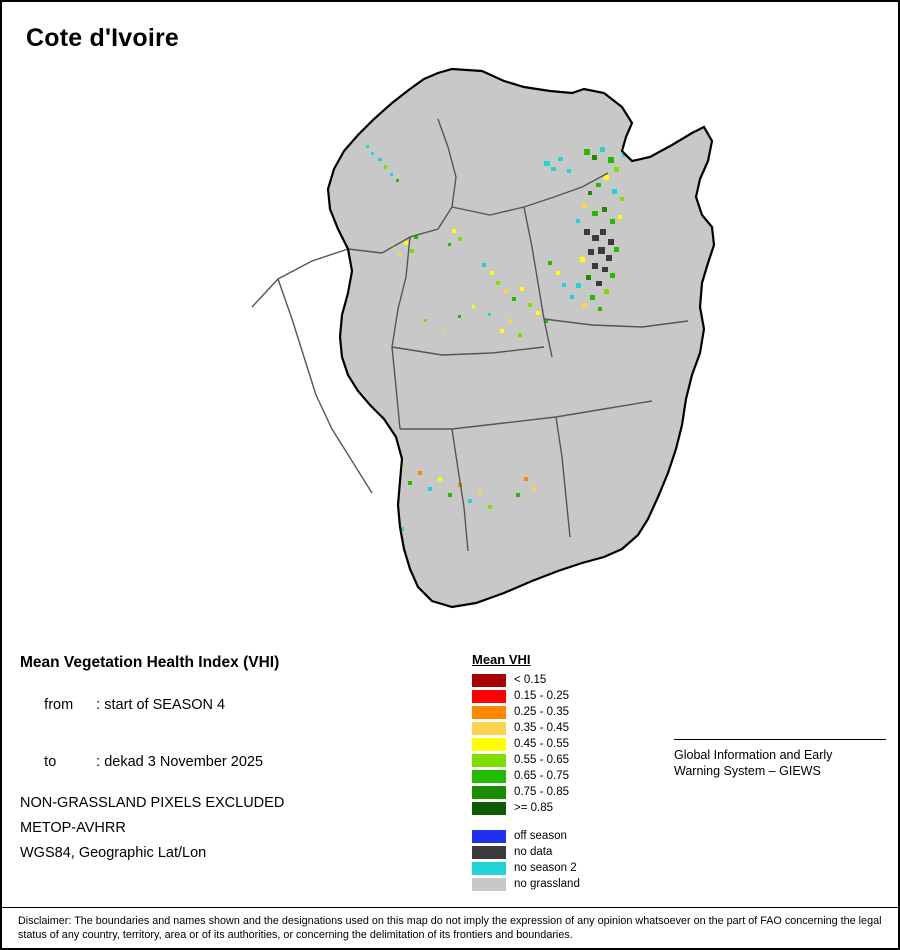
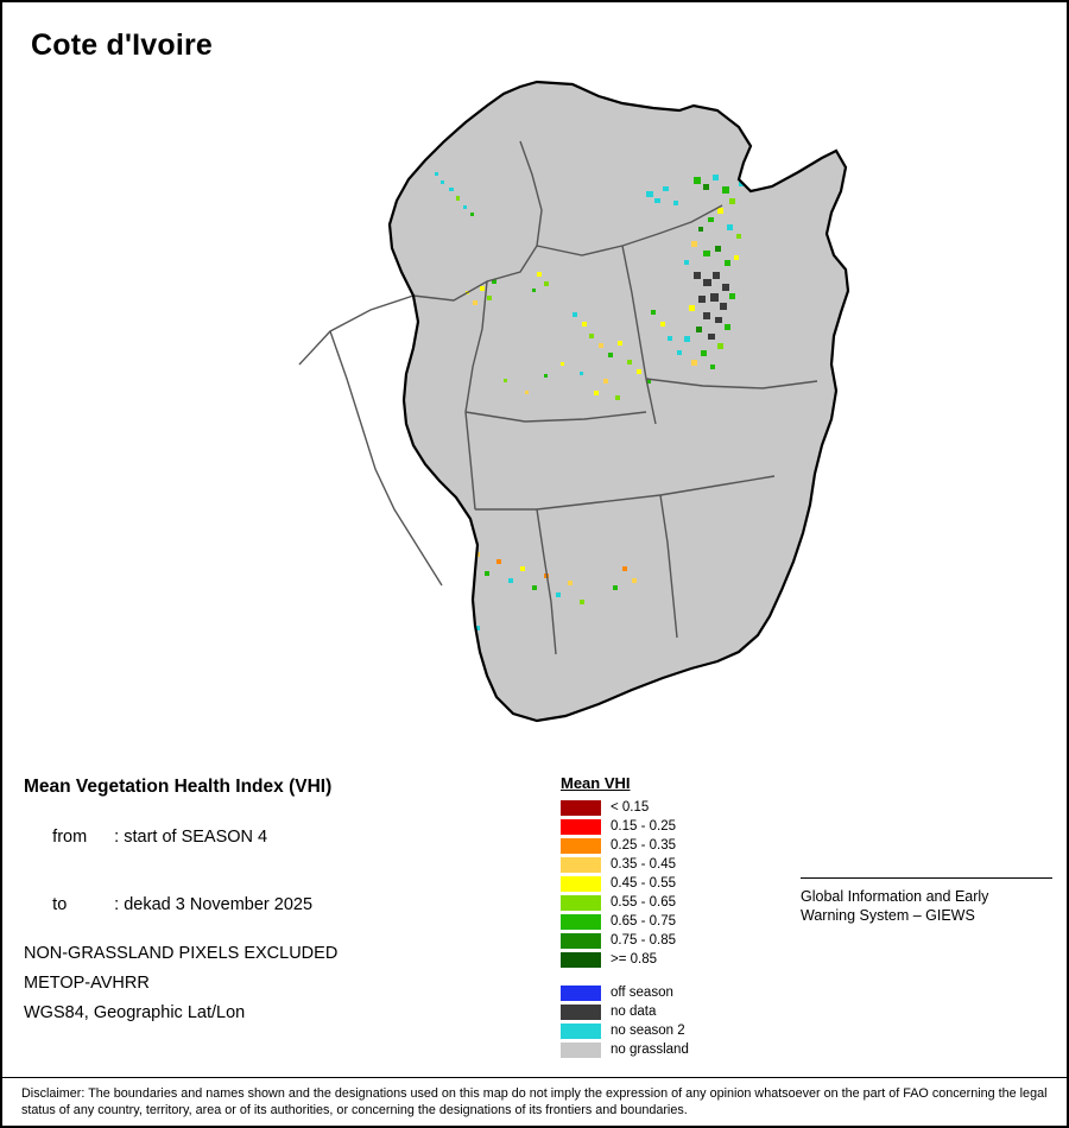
  Cote d'Ivoire
  Mean Vegetation Health Index (VHI)
  from : start of SEASON 4
  to : dekad 3 November 2025
  NON-GRASSLAND PIXELS EXCLUDED
  METOP-AVHRR
  WGS84, Geographic Lat/Lon
  Mean VHI
  < 0.15
  0.15 - 0.25
  0.25 - 0.35
  0.35 - 0.45
  0.45 - 0.55
  0.55 - 0.65
  0.65 - 0.75
  0.75 - 0.85
  >= 0.85
  off season
  no data
  no season 2
  no grassland
  Global Information and Early
  Warning System – GIEWS
- Disclaimer: The boundaries and names shown and the designations used on this map do not imply the expression of any opinion whatsoever on the part of FAO concerning the legal status of any country, territory, area or of its authorities, or concerning the delimitation of its frontiers and boundaries.
+ Disclaimer: The boundaries and names shown and the designations used on this map do not imply the expression of any opinion whatsoever on the part of FAO concerning the legal status of any country, territory, area or of its authorities, or concerning the designations of its frontiers and boundaries.
